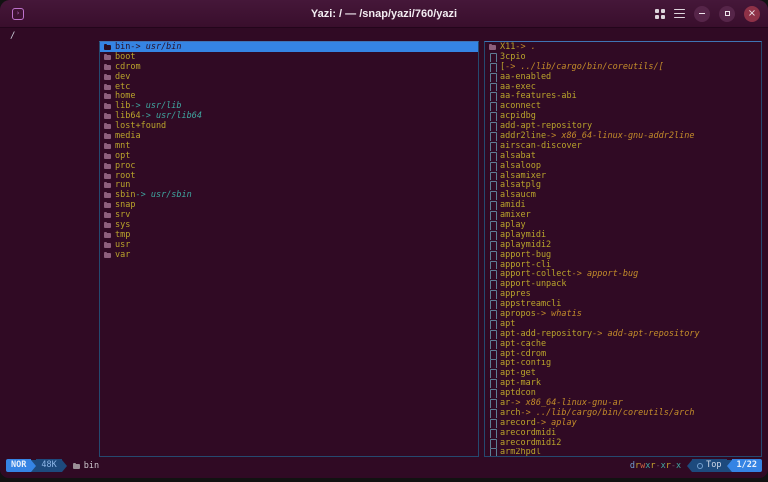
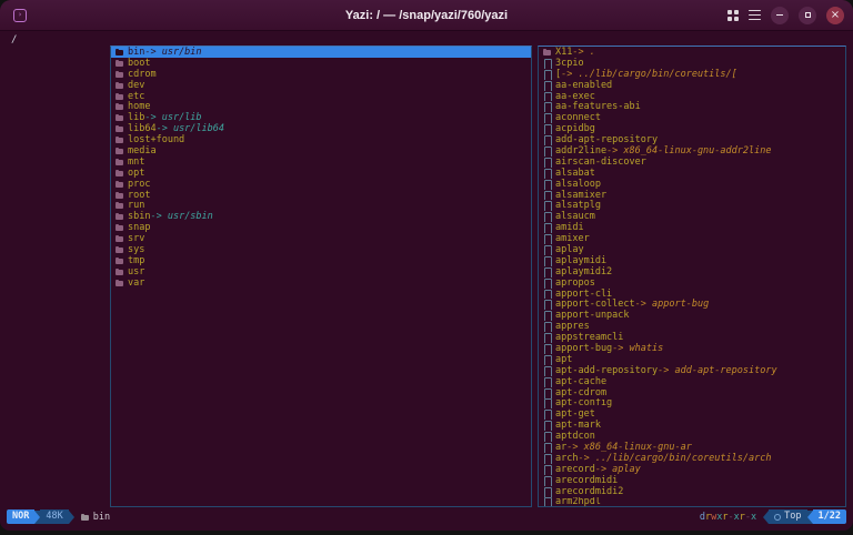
  ›
  Yazi: / — /snap/yazi/760/yazi
  ×
  /
  bin
  -> usr/bin
  boot
  cdrom
  dev
  etc
  home
  lib
  -> usr/lib
  lib64
  -> usr/lib64
  lost+found
  media
  mnt
  opt
  proc
  root
  run
  sbin
  -> usr/sbin
  snap
  srv
  sys
  tmp
  usr
  var
  X11
  -> .
  3cpio
  [
  -> ../lib/cargo/bin/coreutils/[
  aa-enabled
  aa-exec
  aa-features-abi
  aconnect
  acpidbg
  add-apt-repository
  addr2line
  -> x86_64-linux-gnu-addr2line
  airscan-discover
  alsabat
  alsaloop
  alsamixer
  alsatplg
  alsaucm
  amidi
  amixer
  aplay
  aplaymidi
  aplaymidi2
- apport-bug
+ apropos
  apport-cli
  apport-collect
  -> apport-bug
  apport-unpack
  appres
  appstreamcli
- apropos
+ apport-bug
  -> whatis
  apt
  apt-add-repository
  -> add-apt-repository
  apt-cache
  apt-cdrom
  apt-config
  apt-get
  apt-mark
  aptdcon
  ar
  -> x86_64-linux-gnu-ar
  arch
  -> ../lib/cargo/bin/coreutils/arch
  arecord
  -> aplay
  arecordmidi
  arecordmidi2
  arm2hpdl
  NOR
  48K
  bin
  drwxr-xr-x
  Top
  1/22
